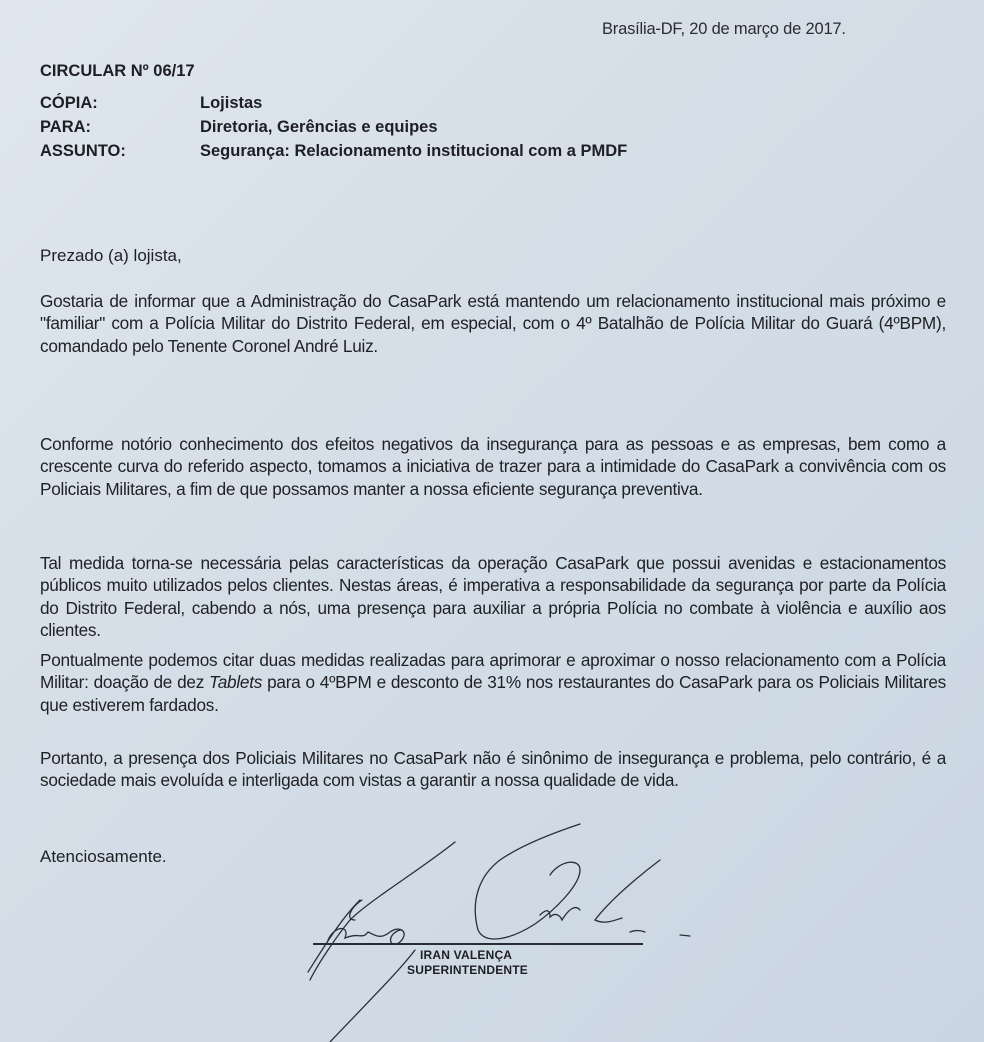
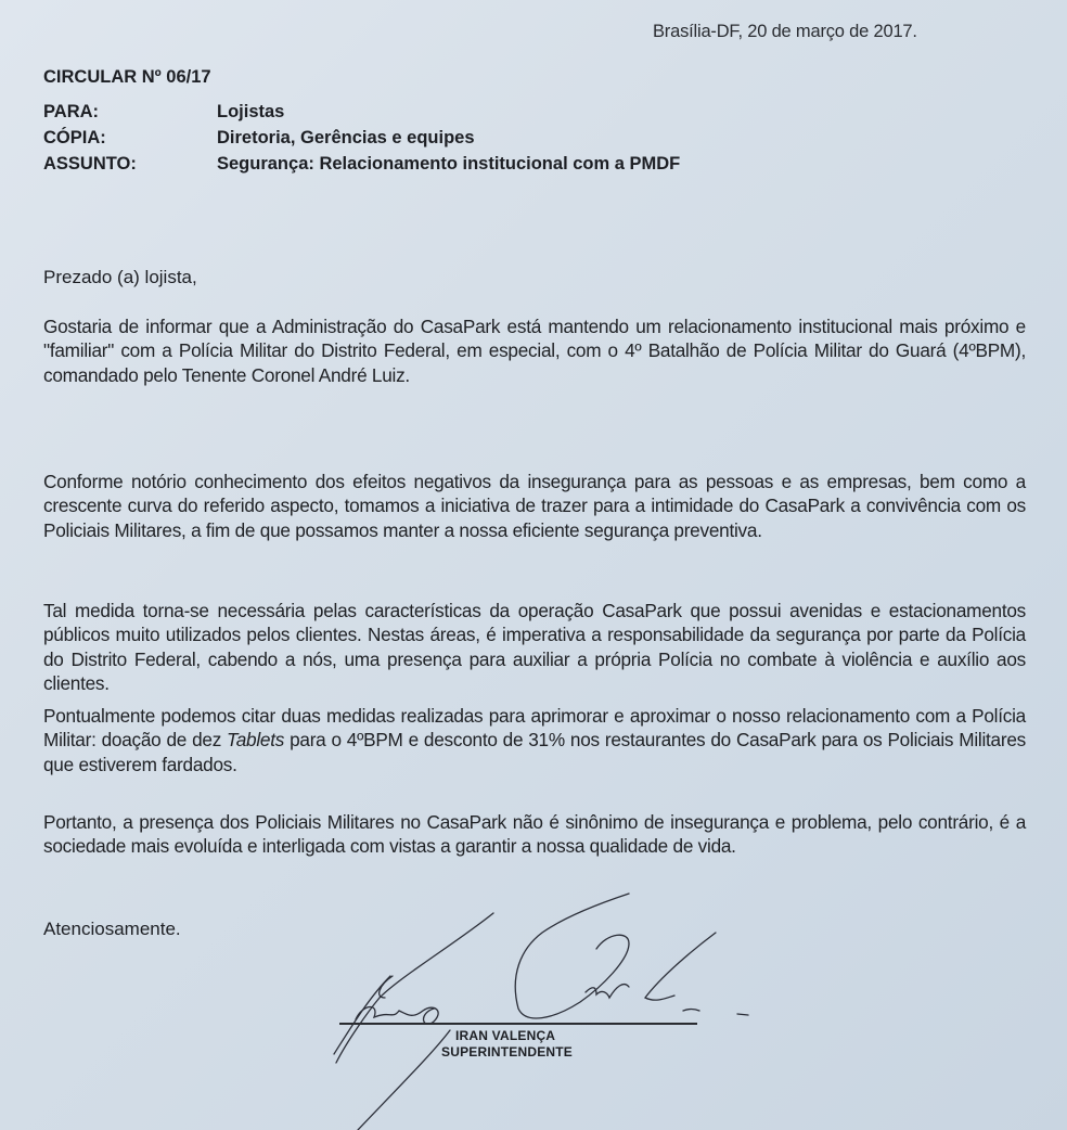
  Brasília-DF, 20 de março de 2017.
  CIRCULAR Nº 06/17
- CÓPIA:
+ PARA:
  Lojistas
- PARA:
+ CÓPIA:
  Diretoria, Gerências e equipes
  ASSUNTO:
  Segurança: Relacionamento institucional com a PMDF
  Prezado (a) lojista,
  Gostaria de informar que a Administração do CasaPark está mantendo um relacionamento institucional mais próximo e "familiar" com a Polícia Militar do Distrito Federal, em especial, com o 4º Batalhão de Polícia Militar do Guará (4ºBPM), comandado pelo Tenente Coronel André Luiz.
  Conforme notório conhecimento dos efeitos negativos da insegurança para as pessoas e as empresas, bem como a crescente curva do referido aspecto, tomamos a iniciativa de trazer para a intimidade do CasaPark a convivência com os Policiais Militares, a fim de que possamos manter a nossa eficiente segurança preventiva.
  Tal medida torna-se necessária pelas características da operação CasaPark que possui avenidas e estacionamentos públicos muito utilizados pelos clientes. Nestas áreas, é imperativa a responsabilidade da segurança por parte da Polícia do Distrito Federal, cabendo a nós, uma presença para auxiliar a própria Polícia no combate à violência e auxílio aos clientes.
  Pontualmente podemos citar duas medidas realizadas para aprimorar e aproximar o nosso relacionamento com a Polícia Militar: doação de dez Tablets para o 4ºBPM e desconto de 31% nos restaurantes do CasaPark para os Policiais Militares que estiverem fardados.
  Portanto, a presença dos Policiais Militares no CasaPark não é sinônimo de insegurança e problema, pelo contrário, é a sociedade mais evoluída e interligada com vistas a garantir a nossa qualidade de vida.
  Atenciosamente.
  IRAN VALENÇA
  SUPERINTENDENTE
